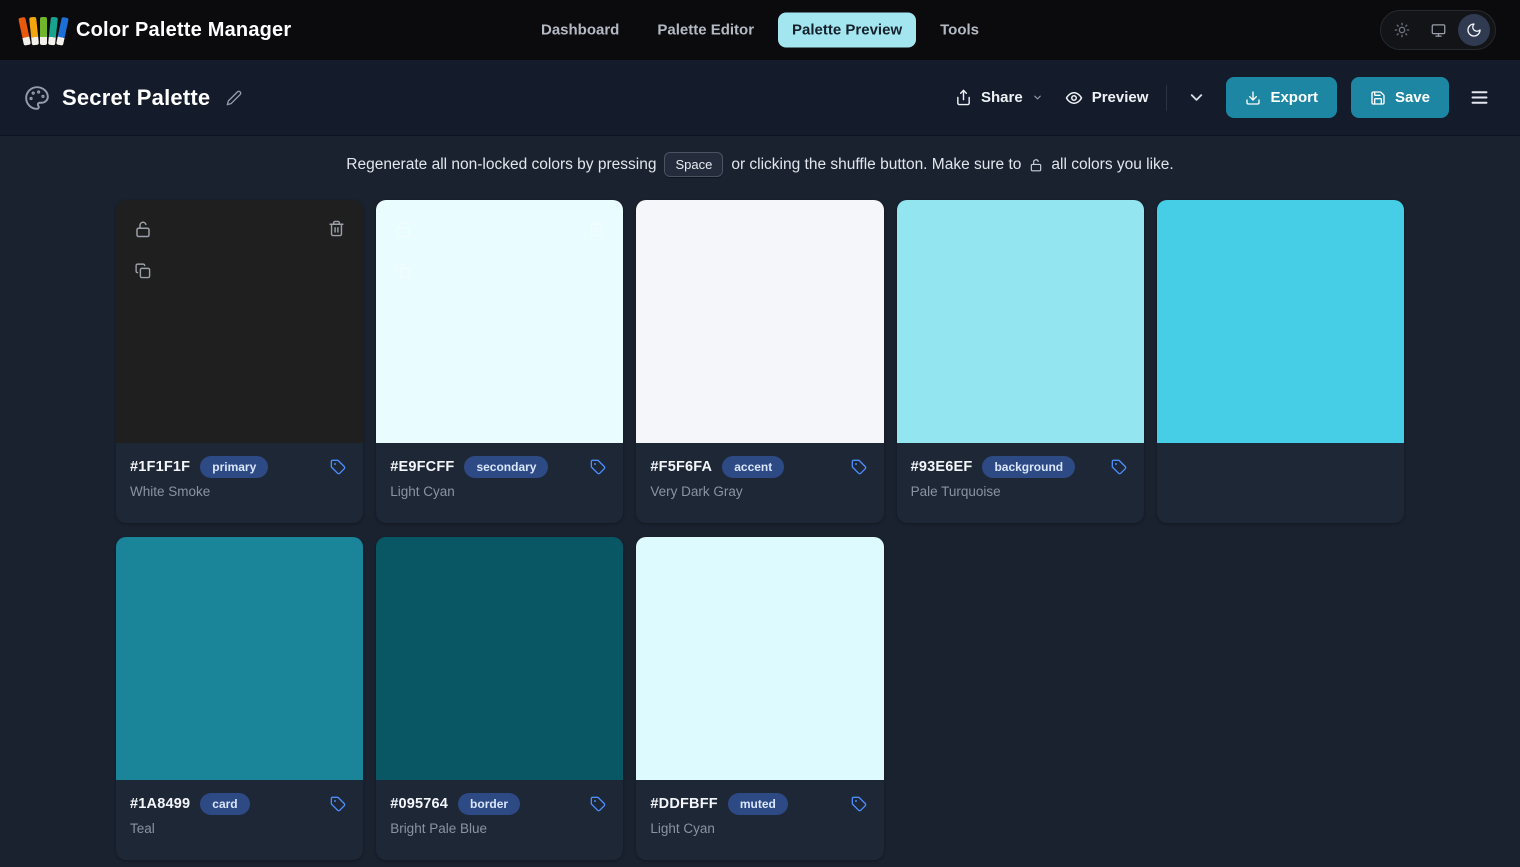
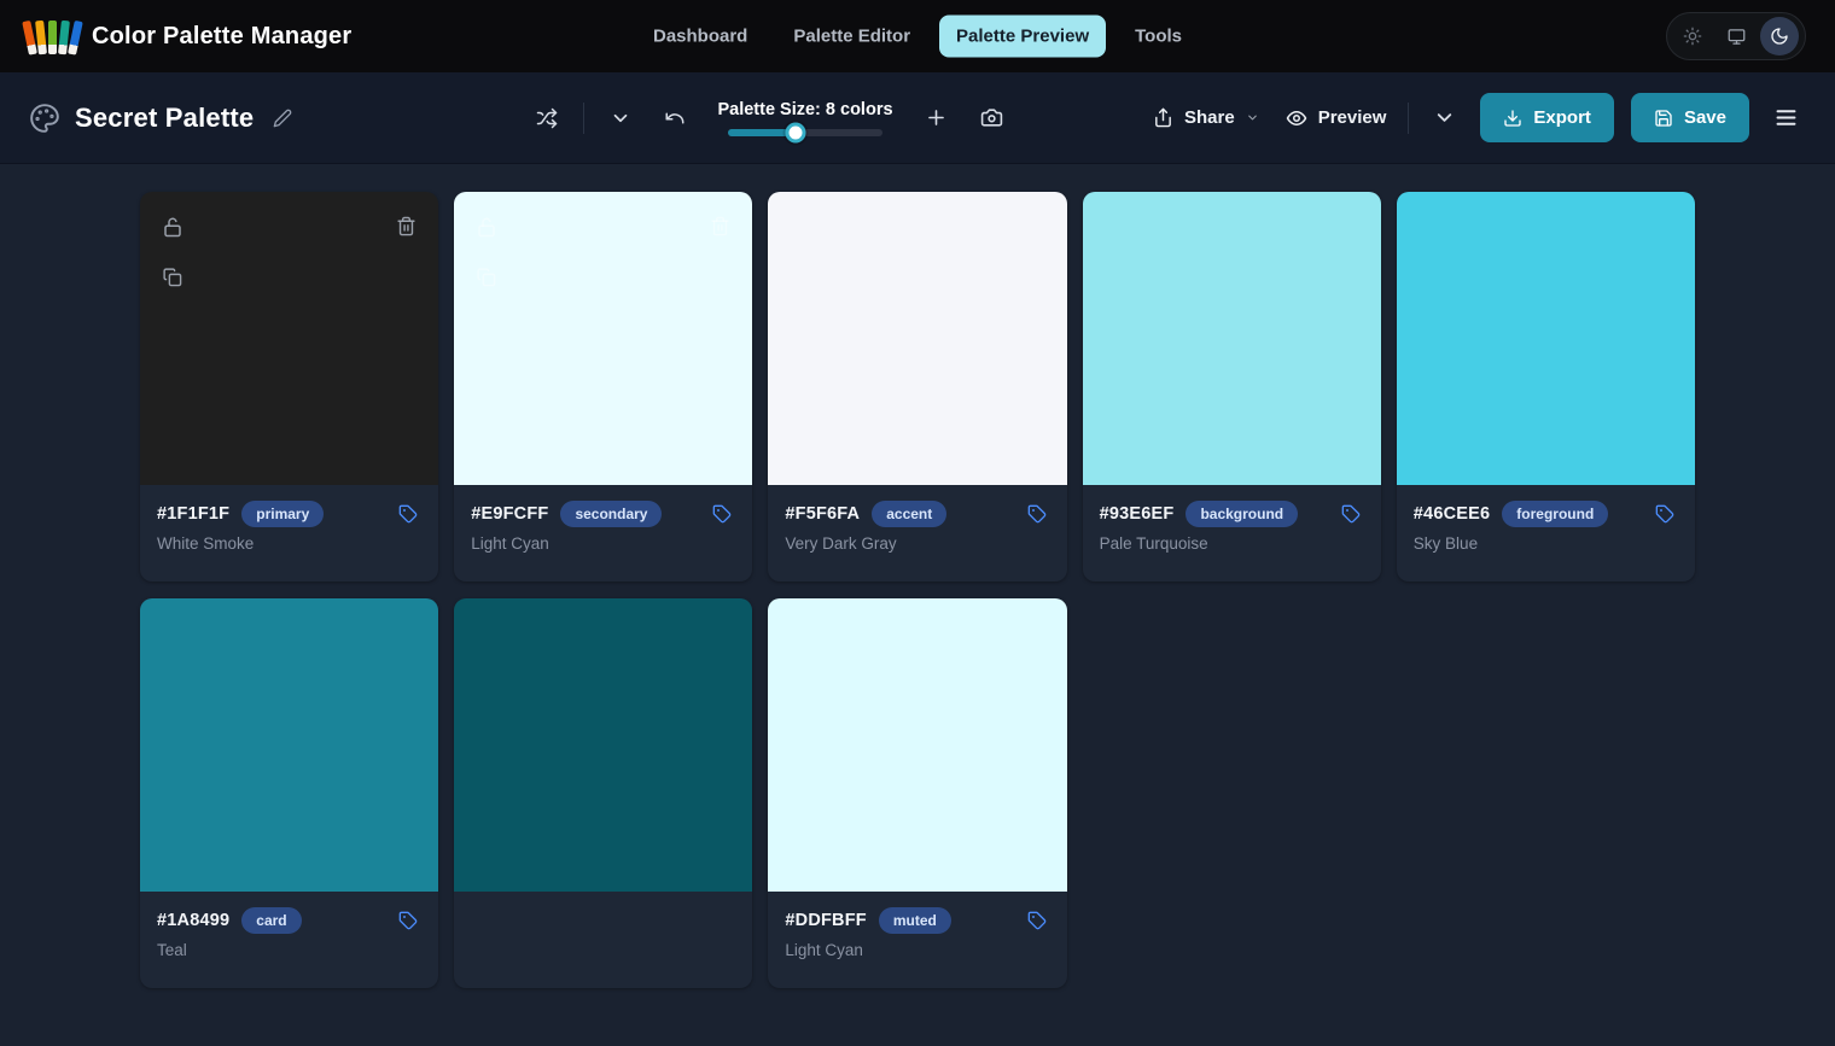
  Color Palette Manager
  Dashboard
  Palette Editor
  Palette Preview
  Tools
  Secret Palette
+ Palette Size: 8 colors
  Share
  Preview
  Export
  Save
- Regenerate all non-locked colors by pressing
- Space
- or clicking the shuffle button. Make sure to
- all colors you like.
  #1F1F1F
  primary
  White Smoke
  #E9FCFF
  secondary
  Light Cyan
  #F5F6FA
  accent
  Very Dark Gray
  #93E6EF
  background
  Pale Turquoise
+ #46CEE6
+ foreground
+ Sky Blue
  #1A8499
  card
  Teal
- #095764
- border
- Bright Pale Blue
  #DDFBFF
  muted
  Light Cyan
